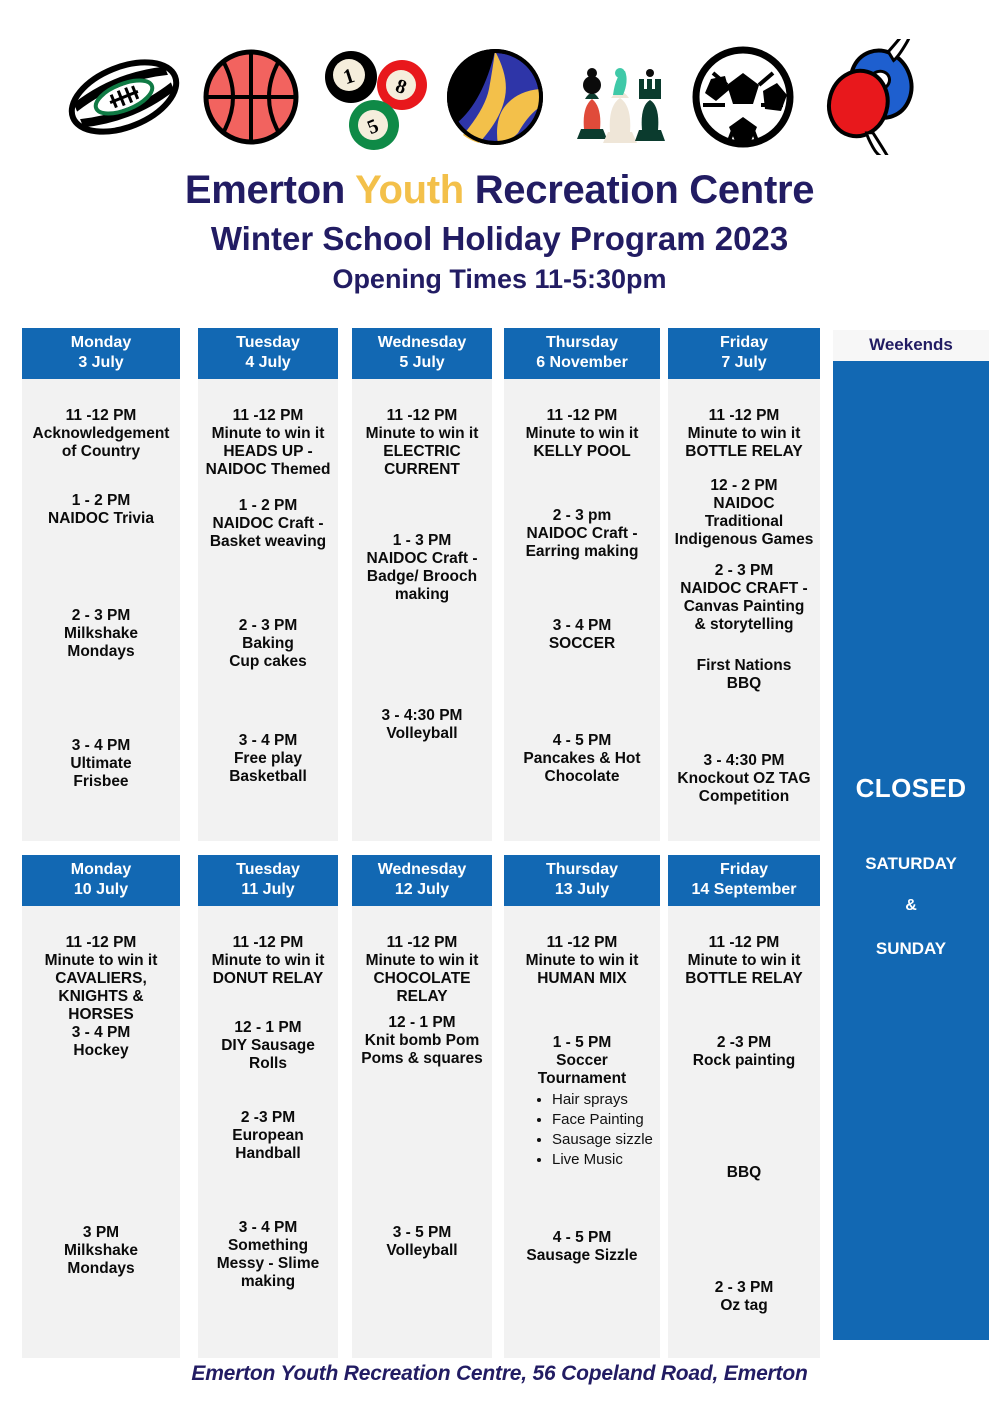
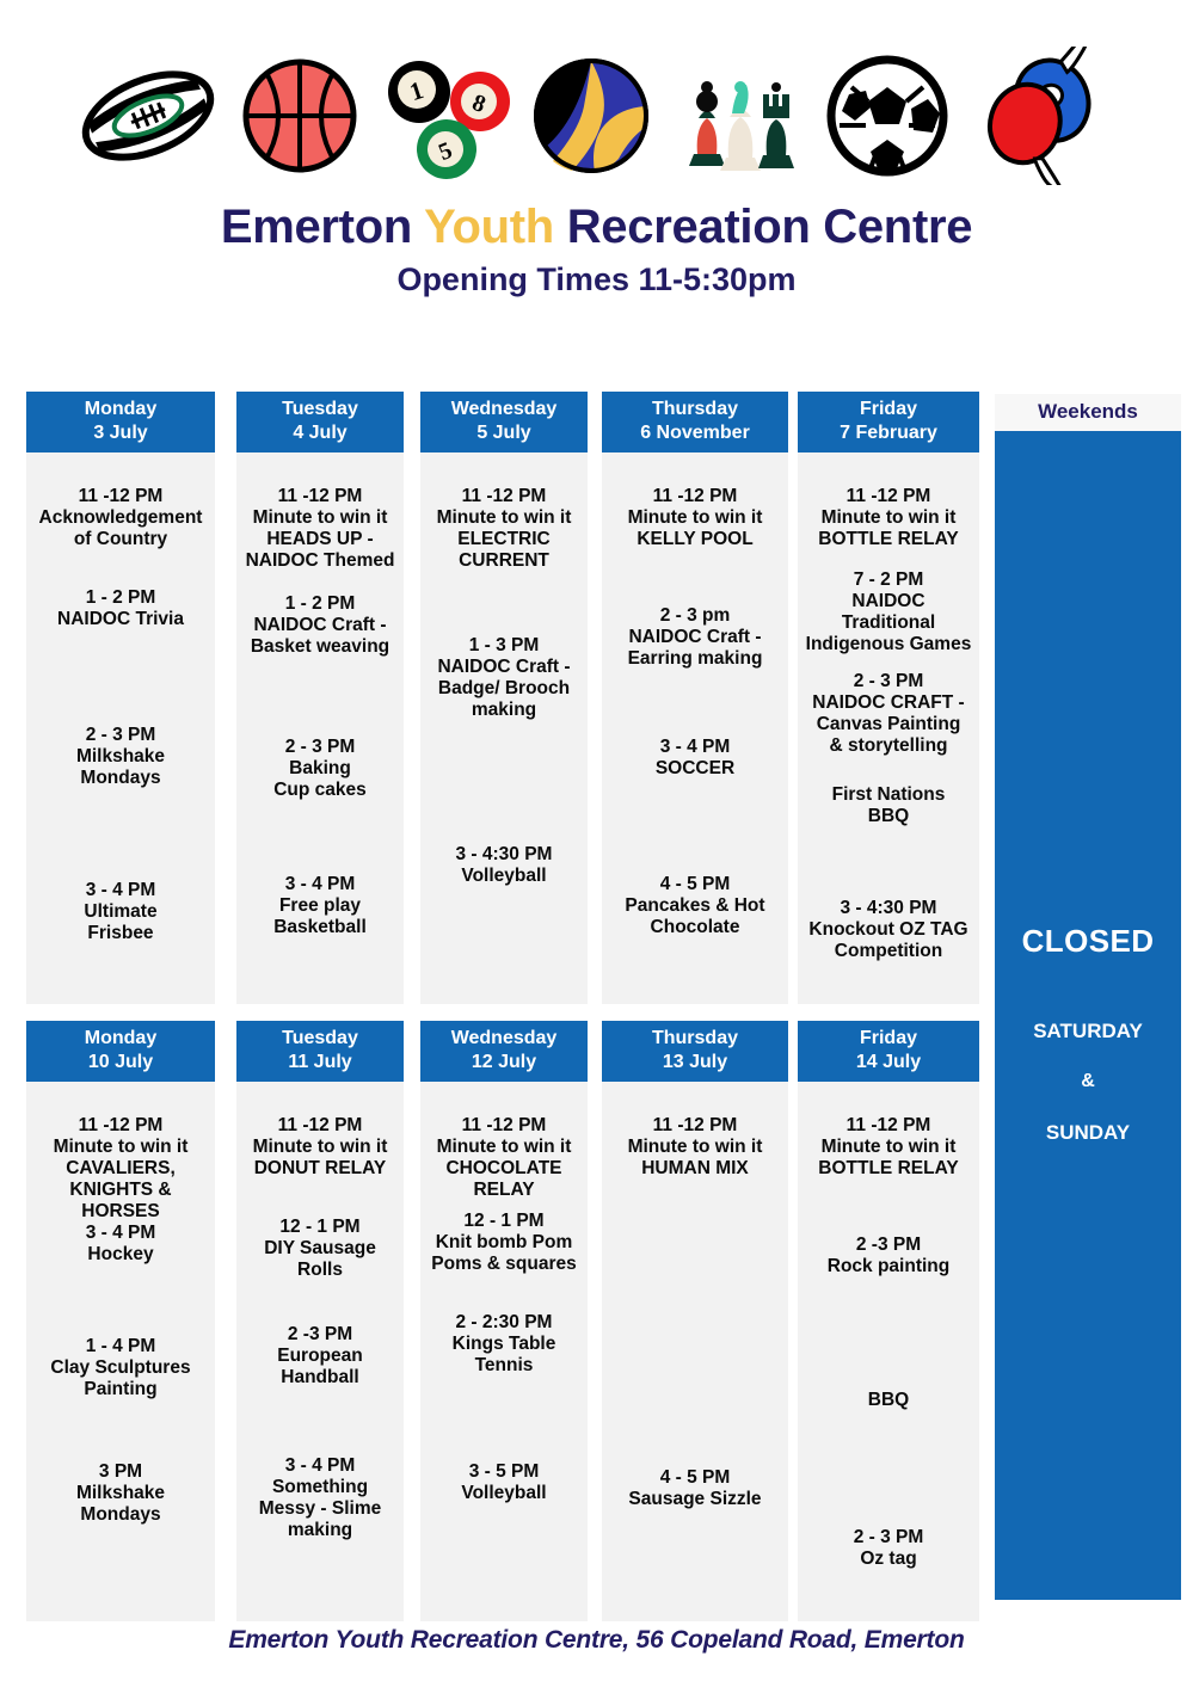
  Emerton Youth Recreation Centre
- Winter School Holiday Program 2023
  Opening Times 11-5:30pm
  Monday
  3 July
  11 -12 PM
  Acknowledgement
  of Country
  1 - 2 PM
  NAIDOC Trivia
  2 - 3 PM
  Milkshake
  Mondays
  3 - 4 PM
  Ultimate
  Frisbee
  Tuesday
  4 July
  11 -12 PM
  Minute to win it
  HEADS UP -
  NAIDOC Themed
  1 - 2 PM
  NAIDOC Craft -
  Basket weaving
  2 - 3 PM
  Baking
  Cup cakes
  3 - 4 PM
  Free play
  Basketball
  Wednesday
  5 July
  11 -12 PM
  Minute to win it
  ELECTRIC
  CURRENT
  1 - 3 PM
  NAIDOC Craft -
  Badge/ Brooch
  making
  3 - 4:30 PM
  Volleyball
  Thursday
  6 November
  11 -12 PM
  Minute to win it
  KELLY POOL
  2 - 3 pm
  NAIDOC Craft -
  Earring making
  3 - 4 PM
  SOCCER
  4 - 5 PM
  Pancakes & Hot
  Chocolate
  Friday
- 7 July
+ 7 February
  11 -12 PM
  Minute to win it
  BOTTLE RELAY
- 12 - 2 PM
+ 7 - 2 PM
  NAIDOC
  Traditional
  Indigenous Games
  2 - 3 PM
  NAIDOC CRAFT -
  Canvas Painting
  & storytelling
  First Nations
  BBQ
  3 - 4:30 PM
  Knockout OZ TAG
  Competition
  Monday
  10 July
  11 -12 PM
  Minute to win it
  CAVALIERS,
  KNIGHTS &
  HORSES
  3 - 4 PM
  Hockey
+ 1 - 4 PM
+ Clay Sculptures
+ Painting
  3 PM
  Milkshake
  Mondays
  Tuesday
  11 July
  11 -12 PM
  Minute to win it
  DONUT RELAY
  12 - 1 PM
  DIY Sausage
  Rolls
  2 -3 PM
  European
  Handball
  3 - 4 PM
  Something
  Messy - Slime
  making
  Wednesday
  12 July
  11 -12 PM
  Minute to win it
  CHOCOLATE
  RELAY
  12 - 1 PM
  Knit bomb Pom
  Poms & squares
+ 2 - 2:30 PM
+ Kings Table
+ Tennis
  3 - 5 PM
  Volleyball
  Thursday
  13 July
  11 -12 PM
  Minute to win it
  HUMAN MIX
- 1 - 5 PM
- Soccer
- Tournament
- Hair sprays
- Face Painting
- Sausage sizzle
- Live Music
  4 - 5 PM
  Sausage Sizzle
  Friday
- 14 September
+ 14 July
  11 -12 PM
  Minute to win it
  BOTTLE RELAY
  2 -3 PM
  Rock painting
  BBQ
  2 - 3 PM
  Oz tag
  Weekends
  CLOSED
  SATURDAY
  &
  SUNDAY
  Emerton Youth Recreation Centre, 56 Copeland Road, Emerton
